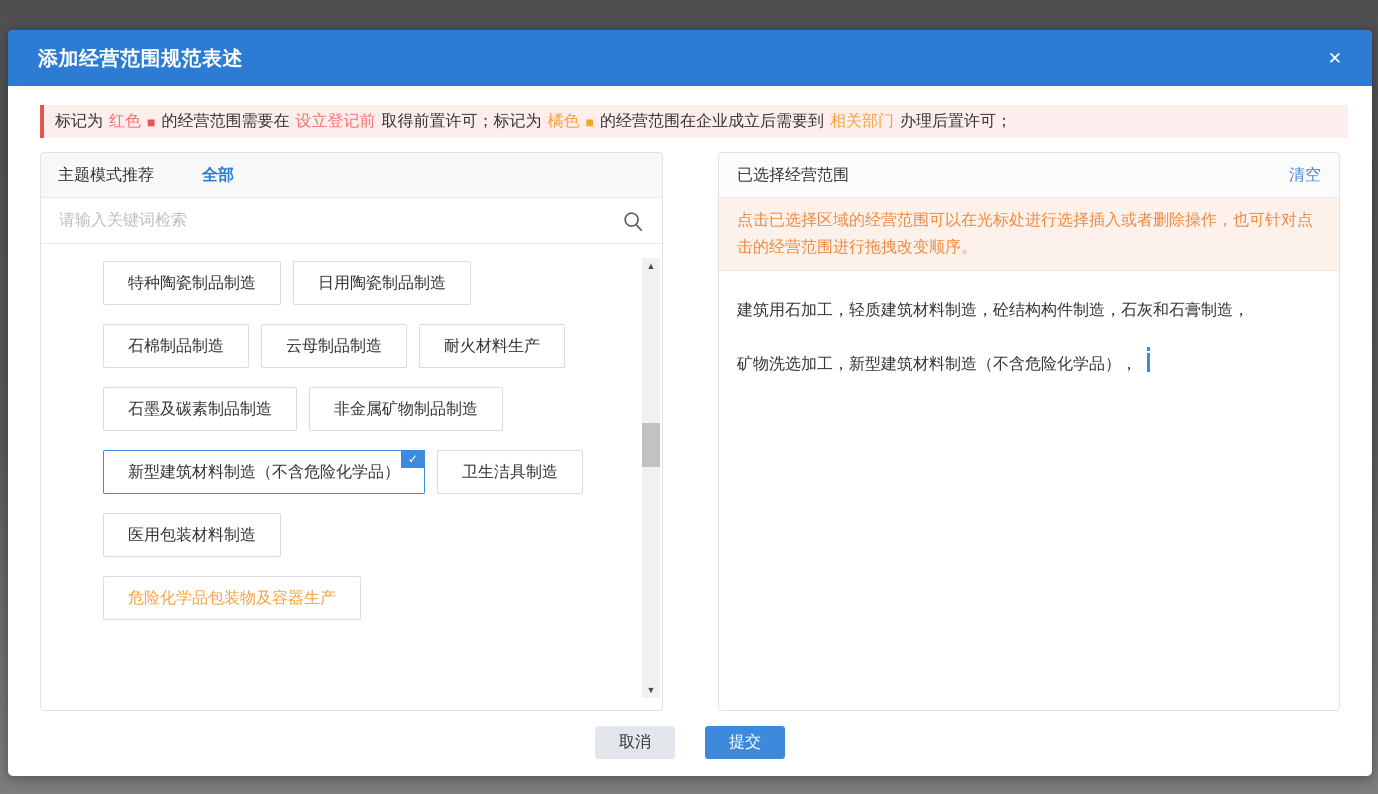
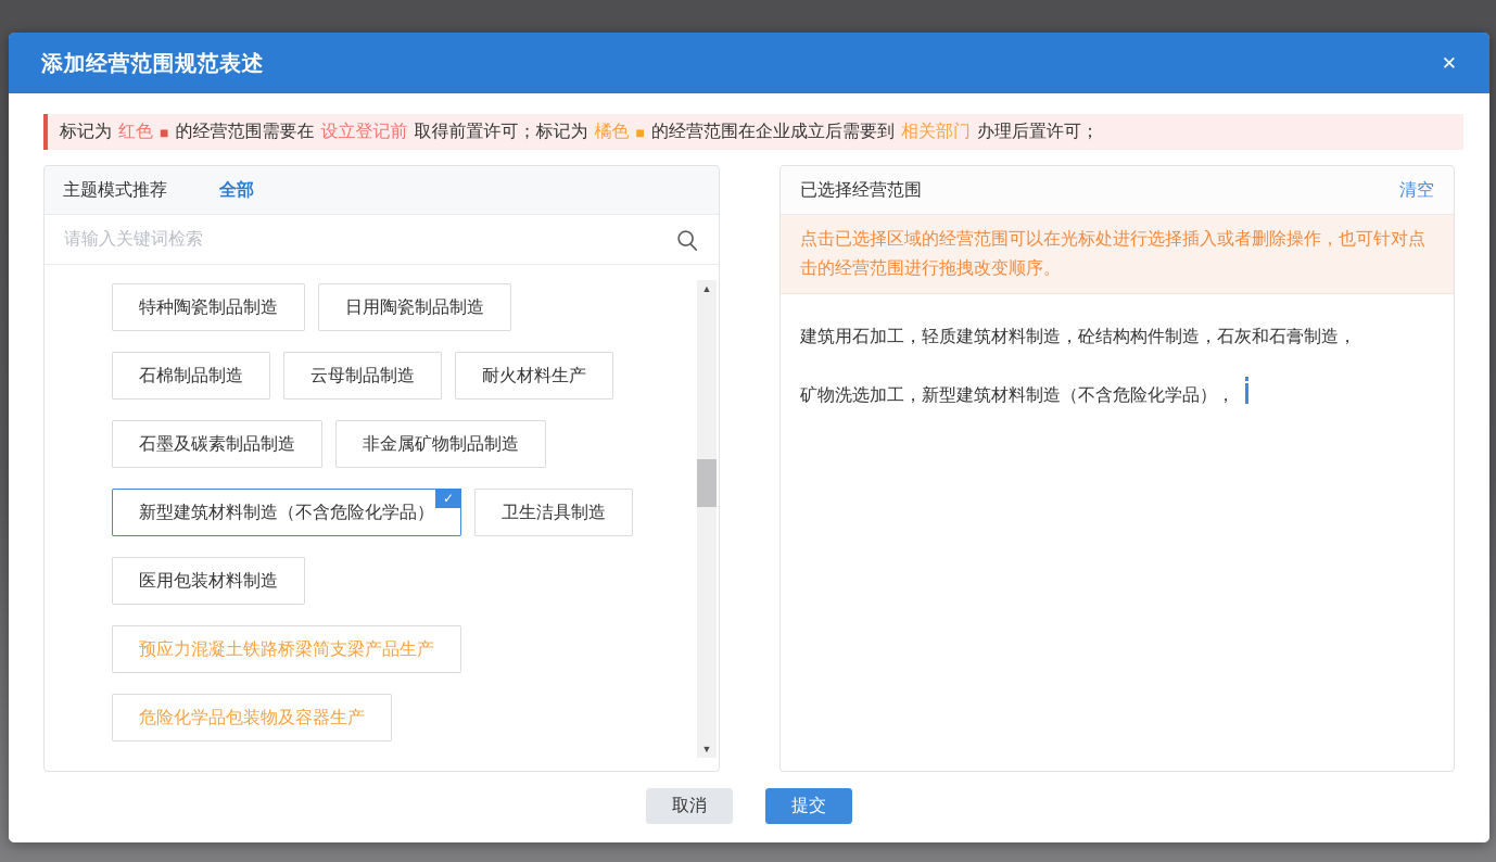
  添加经营范围规范表述
  ✕
  标记为
  红色
  ■
  的经营范围需要在
  设立登记前
  取得前置许可；标记为
  橘色
  ■
  的经营范围在企业成立后需要到
  相关部门
  办理后置许可；
  主题模式推荐
  全部
  请输入关键词检索
  ▲
  ▼
  特种陶瓷制品制造
  日用陶瓷制品制造
  石棉制品制造
  云母制品制造
  耐火材料生产
  石墨及碳素制品制造
  非金属矿物制品制造
  新型建筑材料制造（不含危险化学品）
  ✓
  卫生洁具制造
  医用包装材料制造
+ 预应力混凝土铁路桥梁简支梁产品生产
  危险化学品包装物及容器生产
  已选择经营范围
  清空
  点击已选择区域的经营范围可以在光标处进行选择插入或者删除操作，也可针对点击的经营范围进行拖拽改变顺序。
  建筑用石加工，轻质建筑材料制造，砼结构构件制造，石灰和石膏制造，
  矿物洗选加工，新型建筑材料制造（不含危险化学品），
  取消
  提交
